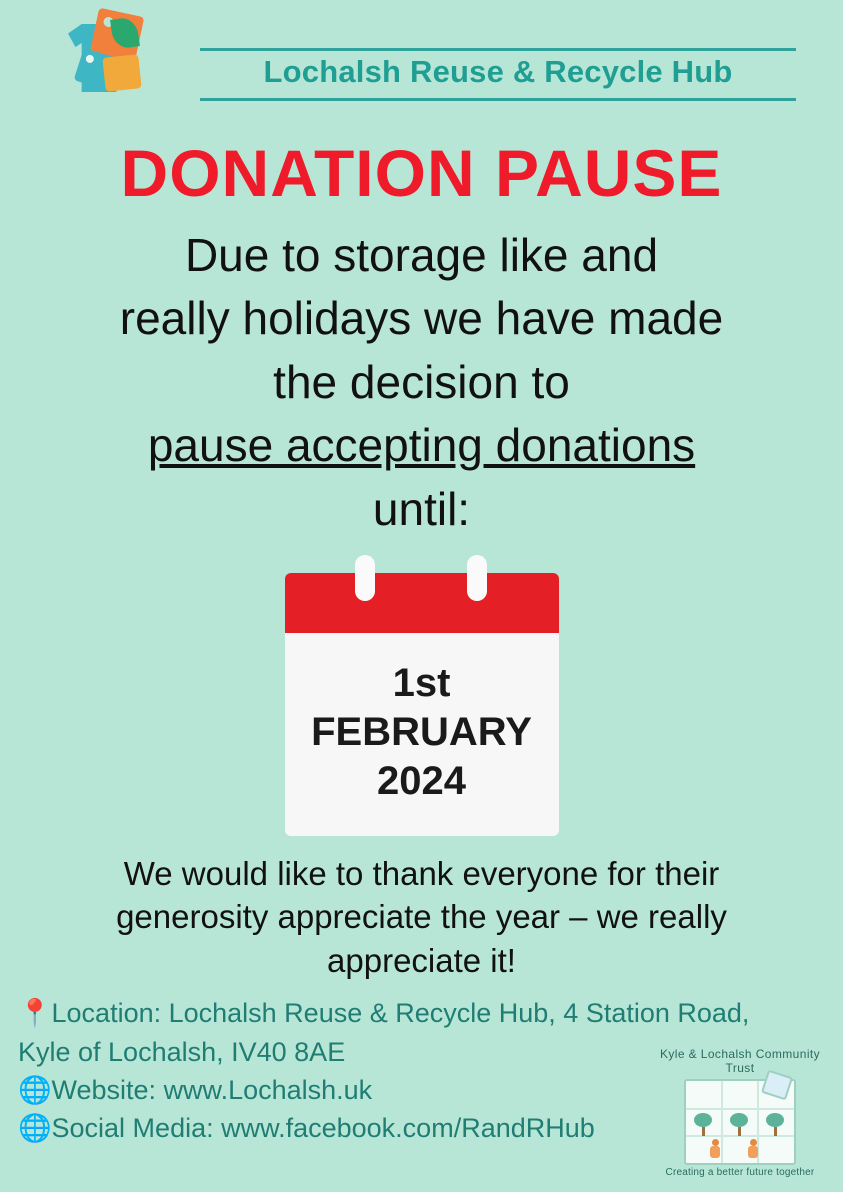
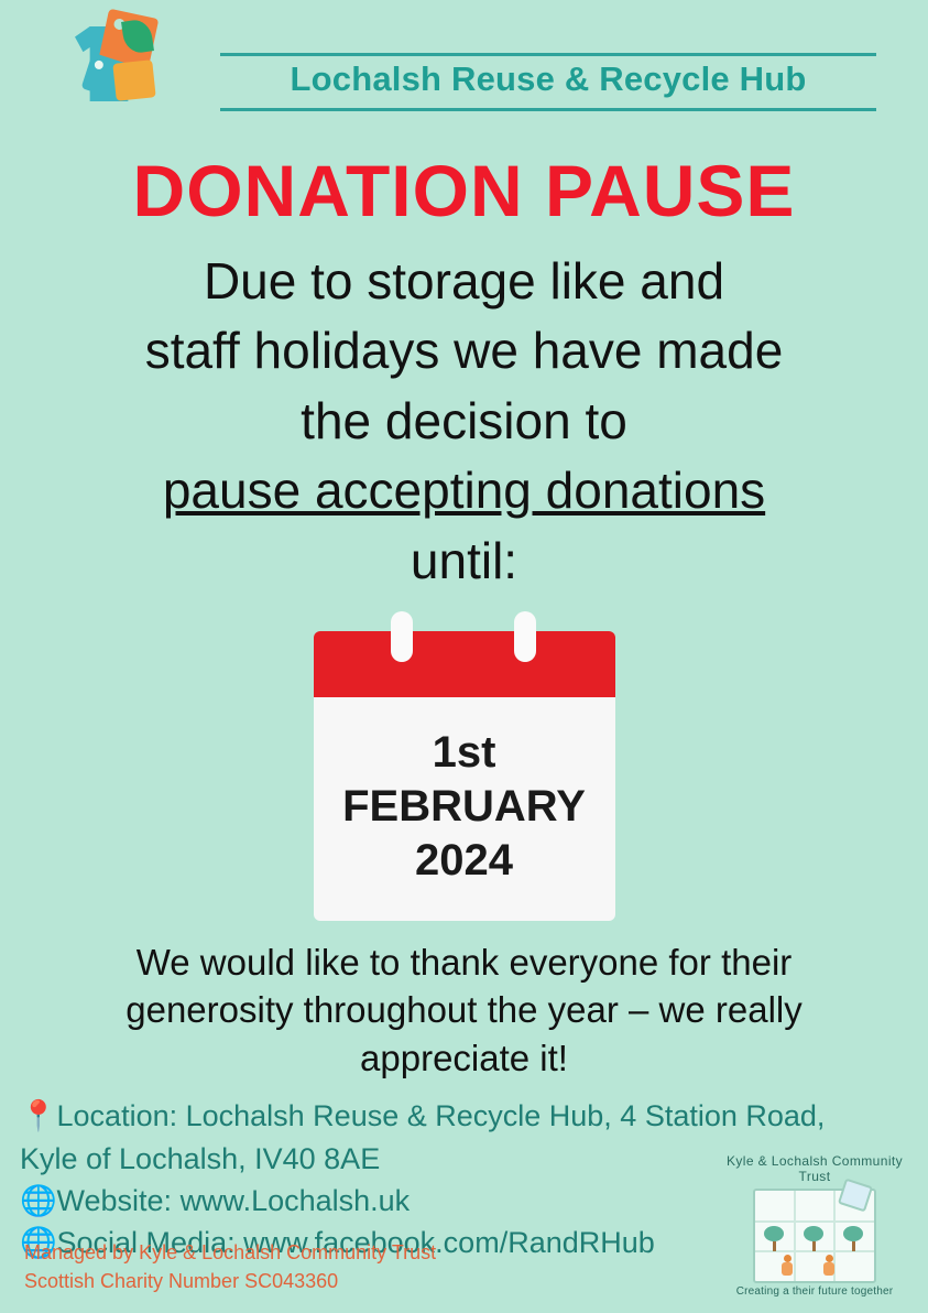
  Lochalsh Reuse & Recycle Hub
  DONATION PAUSE
  Due to storage like and
- really holidays we have made
+ staff holidays we have made
  the decision to
  pause accepting donations
  until:
  1st
  FEBRUARY
  2024
  We would like to thank everyone for their
- generosity appreciate the year – we really
+ generosity throughout the year – we really
  appreciate it!
  📍 Location: Lochalsh Reuse & Recycle Hub, 4 Station Road,
  Kyle of Lochalsh, IV40 8AE
  🌐 Website: www.Lochalsh.uk
  🌐 Social Media: www.facebook.com/RandRHub
+ Managed by Kyle & Lochalsh Community Trust
+ Scottish Charity Number SC043360
  Kyle & Lochalsh Community Trust
- Creating a better future together
+ Creating a their future together
